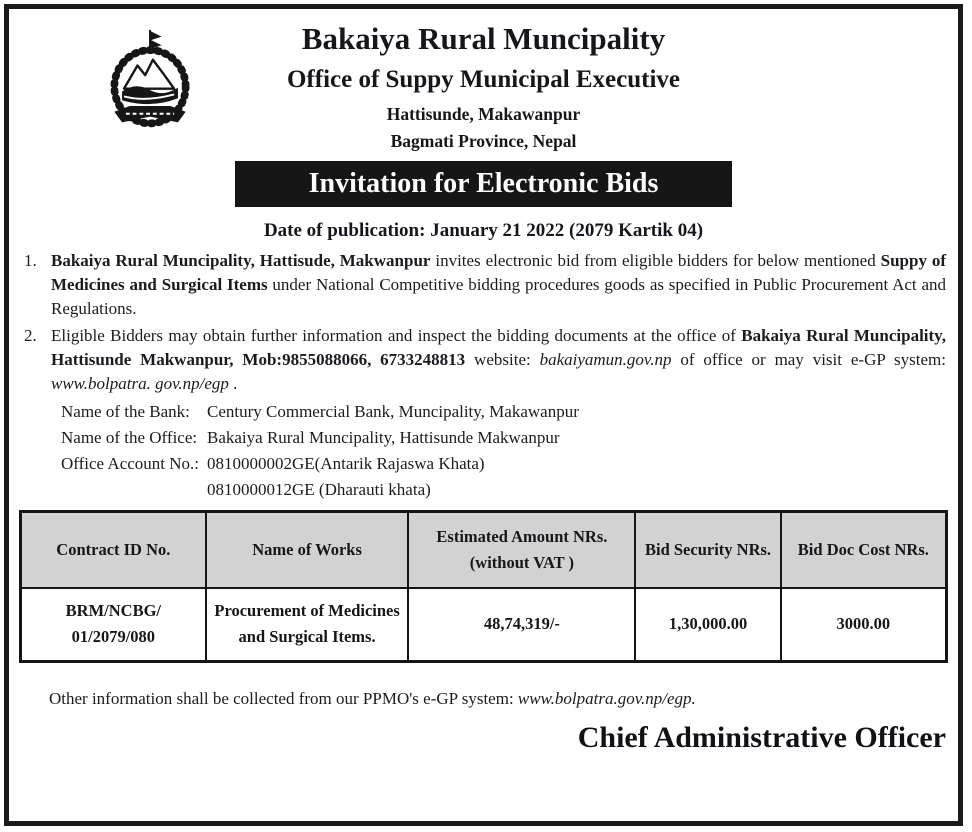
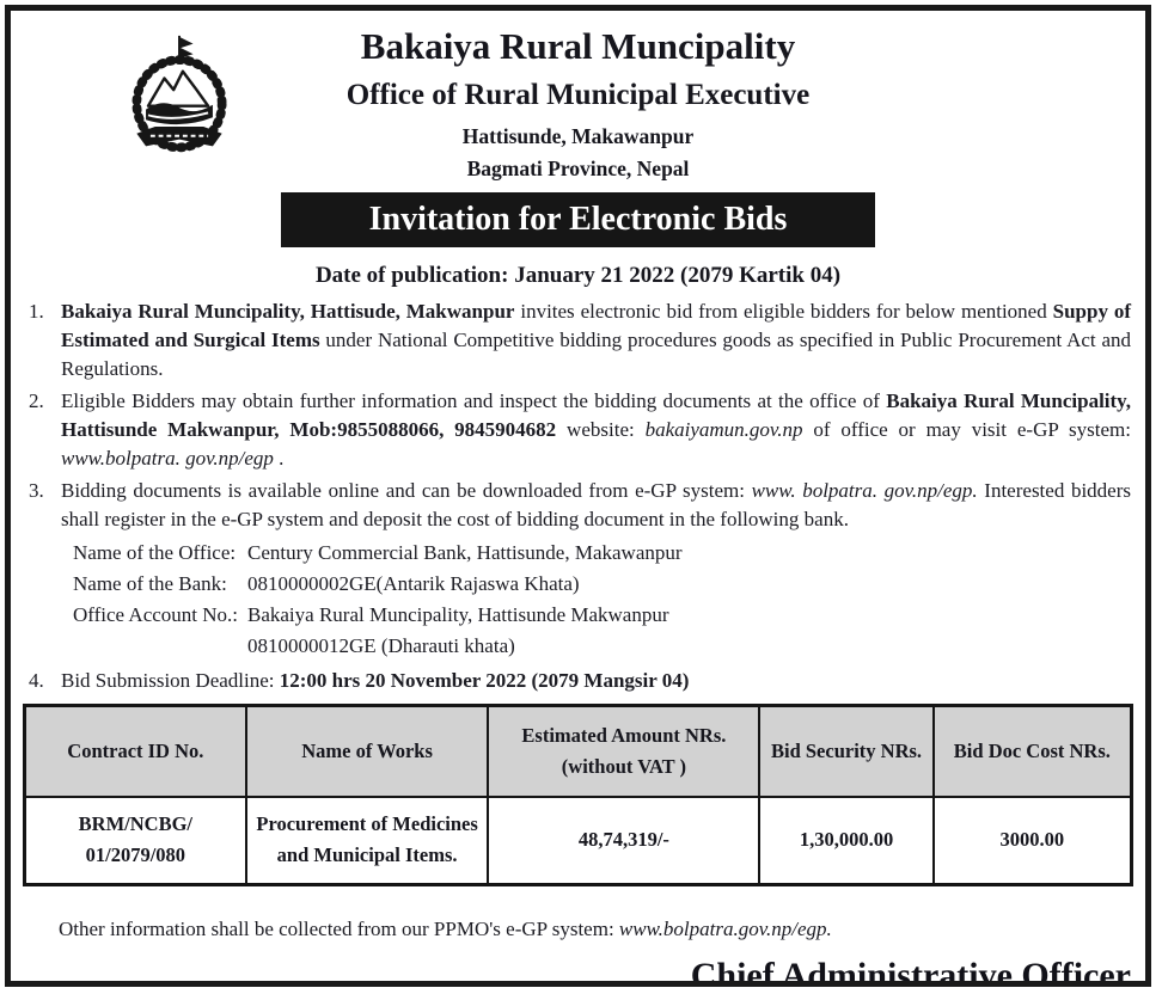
  Bakaiya Rural Muncipality
- Office of Suppy Municipal Executive
+ Office of Rural Municipal Executive
  Hattisunde, Makawanpur
  Bagmati Province, Nepal
  Invitation for Electronic Bids
  Date of publication: January 21 2022 (2079 Kartik 04)
  1.
- Bakaiya Rural Muncipality, Hattisude, Makwanpur invites electronic bid from eligible bidders for below mentioned Suppy of Medicines and Surgical Items under National Competitive bidding procedures goods as specified in Public Procurement Act and Regulations.
+ Bakaiya Rural Muncipality, Hattisude, Makwanpur invites electronic bid from eligible bidders for below mentioned Suppy of Estimated and Surgical Items under National Competitive bidding procedures goods as specified in Public Procurement Act and Regulations.
  2.
- Eligible Bidders may obtain further information and inspect the bidding documents at the office of Bakaiya Rural Muncipality, Hattisunde Makwanpur, Mob:9855088066, 6733248813 website: bakaiyamun.gov.np of office or may visit e-GP system: www.bolpatra. gov.np/egp .
+ Eligible Bidders may obtain further information and inspect the bidding documents at the office of Bakaiya Rural Muncipality, Hattisunde Makwanpur, Mob:9855088066, 9845904682 website: bakaiyamun.gov.np of office or may visit e-GP system: www.bolpatra. gov.np/egp .
+ 3.
+ Bidding documents is available online and can be downloaded from e-GP system: www. bolpatra. gov.np/egp. Interested bidders shall register in the e-GP system and deposit the cost of bidding document in the following bank.
- Name of the Bank:
+ Name of the Office:
- Century Commercial Bank, Muncipality, Makawanpur
+ Century Commercial Bank, Hattisunde, Makawanpur
- Name of the Office:
+ Name of the Bank:
- Bakaiya Rural Muncipality, Hattisunde Makwanpur
+ 0810000002GE(Antarik Rajaswa Khata)
  Office Account No.:
- 0810000002GE(Antarik Rajaswa Khata)
+ Bakaiya Rural Muncipality, Hattisunde Makwanpur
  0810000012GE (Dharauti khata)
+ 4.
+ Bid Submission Deadline: 12:00 hrs 20 November 2022 (2079 Mangsir 04)
  Contract ID No.	Name of Works	Estimated Amount NRs. (without VAT )	Bid Security NRs.	Bid Doc Cost NRs.
- BRM/NCBG/ 01/2079/080	Procurement of Medicines and Surgical Items.	48,74,319/-	1,30,000.00	3000.00
+ BRM/NCBG/ 01/2079/080	Procurement of Medicines and Municipal Items.	48,74,319/-	1,30,000.00	3000.00
  Other information shall be collected from our PPMO's e-GP system: www.bolpatra.gov.np/egp.
  Chief Administrative Officer
